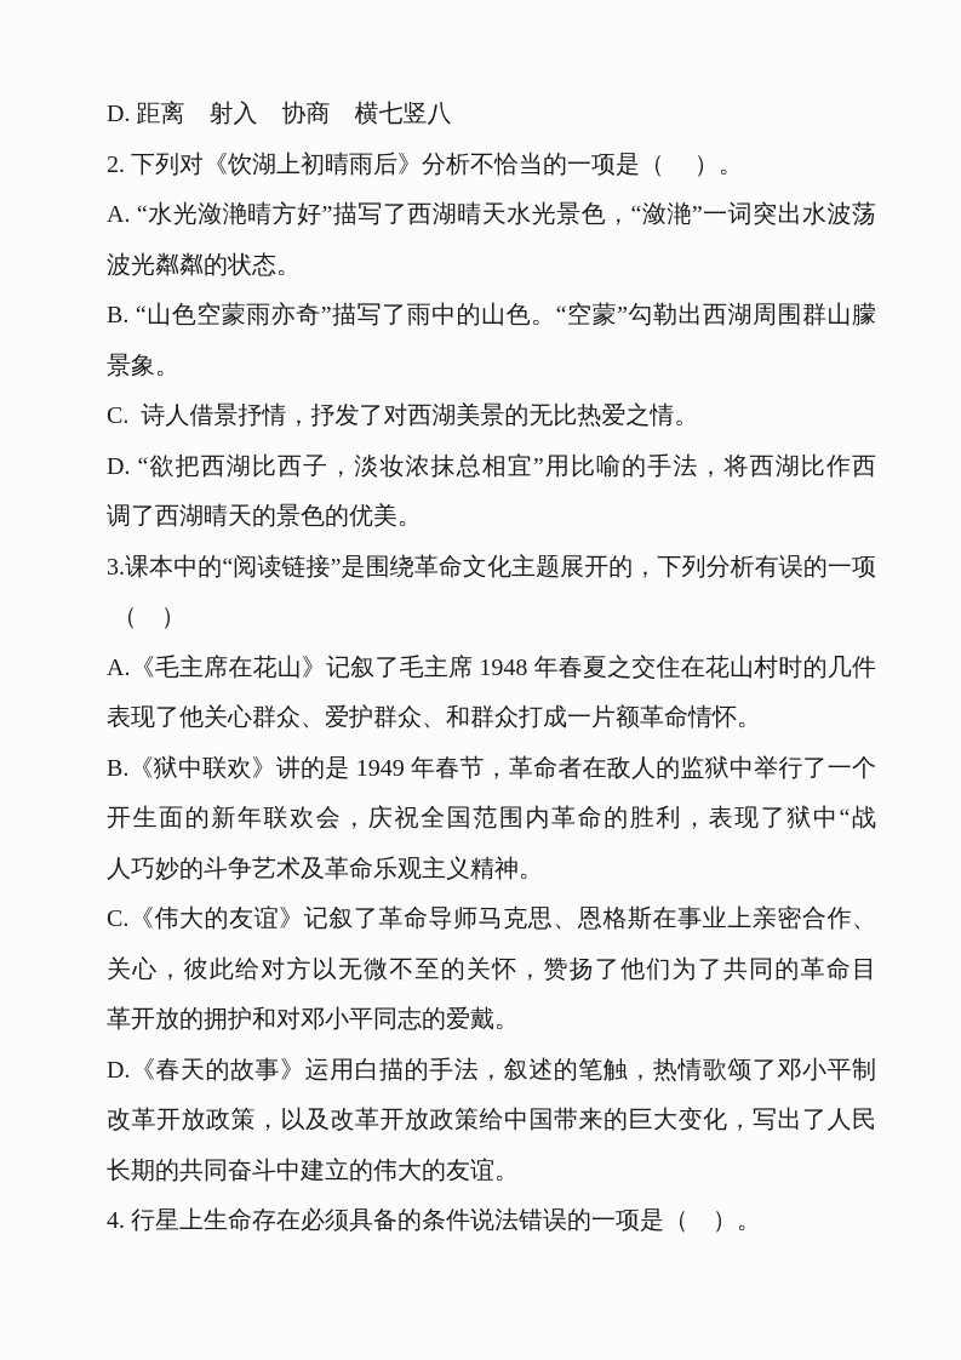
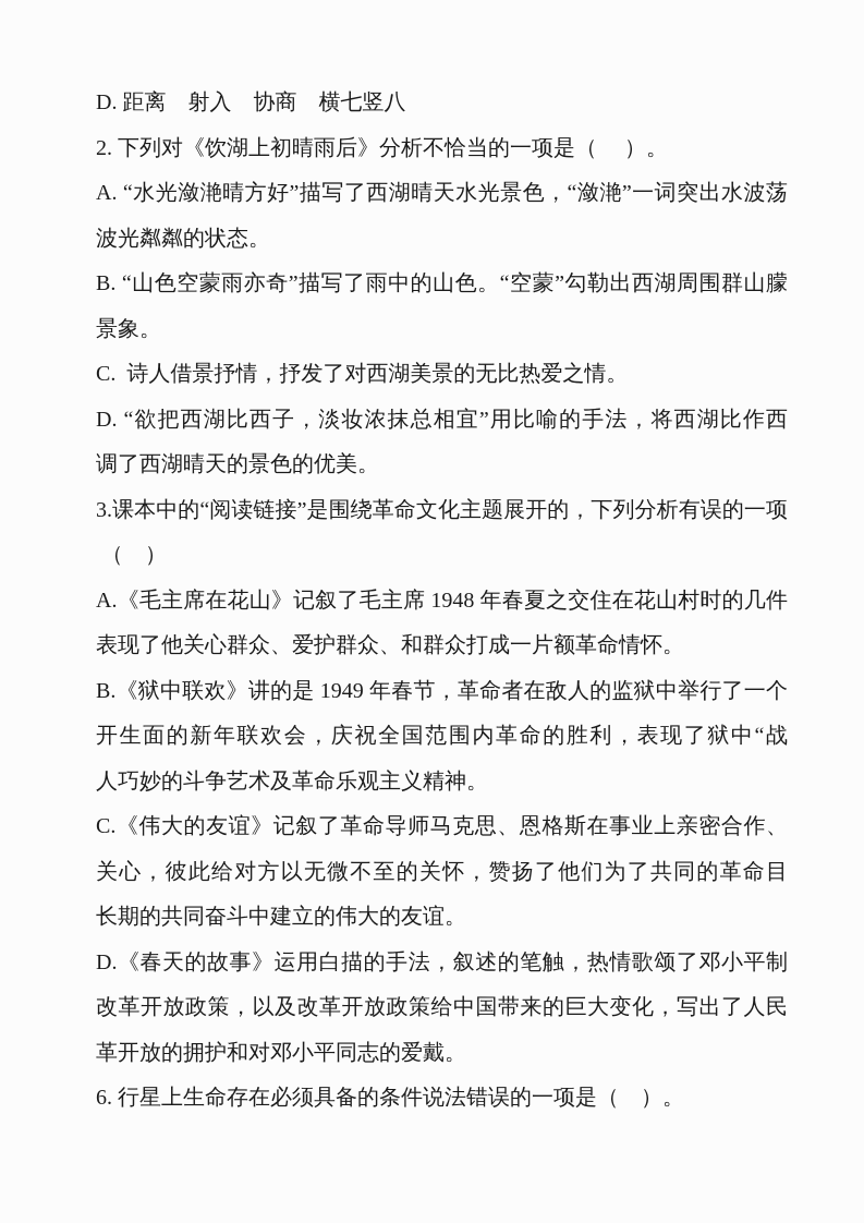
  D. 距离 射入 协商 横七竖八
  2. 下列对《饮湖上初晴雨后》分析不恰当的一项是（ ）。
  A. “水光潋滟晴方好”描写了西湖晴天水光景色，“潋滟”一词突出水波荡
  波光粼粼的状态。
  B. “山色空蒙雨亦奇”描写了雨中的山色。“空蒙”勾勒出西湖周围群山朦
  景象。
  C. 诗人借景抒情，抒发了对西湖美景的无比热爱之情。
  D. “欲把西湖比西子，淡妆浓抹总相宜”用比喻的手法，将西湖比作西
  调了西湖晴天的景色的优美。
  3.课本中的“阅读链接”是围绕革命文化主题展开的，下列分析有误的一项
  （ ）
  A.《毛主席在花山》记叙了毛主席 1948 年春夏之交住在花山村时的几件
  表现了他关心群众、爱护群众、和群众打成一片额革命情怀。
  B.《狱中联欢》讲的是 1949 年春节，革命者在敌人的监狱中举行了一个
  开生面的新年联欢会，庆祝全国范围内革命的胜利，表现了狱中“战
  人巧妙的斗争艺术及革命乐观主义精神。
  C.《伟大的友谊》记叙了革命导师马克思、恩格斯在事业上亲密合作、
  关心，彼此给对方以无微不至的关怀，赞扬了他们为了共同的革命目
- 革开放的拥护和对邓小平同志的爱戴。
+ 长期的共同奋斗中建立的伟大的友谊。
  D.《春天的故事》运用白描的手法，叙述的笔触，热情歌颂了邓小平制
  改革开放政策，以及改革开放政策给中国带来的巨大变化，写出了人民
- 长期的共同奋斗中建立的伟大的友谊。
+ 革开放的拥护和对邓小平同志的爱戴。
- 4. 行星上生命存在必须具备的条件说法错误的一项是（ ）。
+ 6. 行星上生命存在必须具备的条件说法错误的一项是（ ）。
